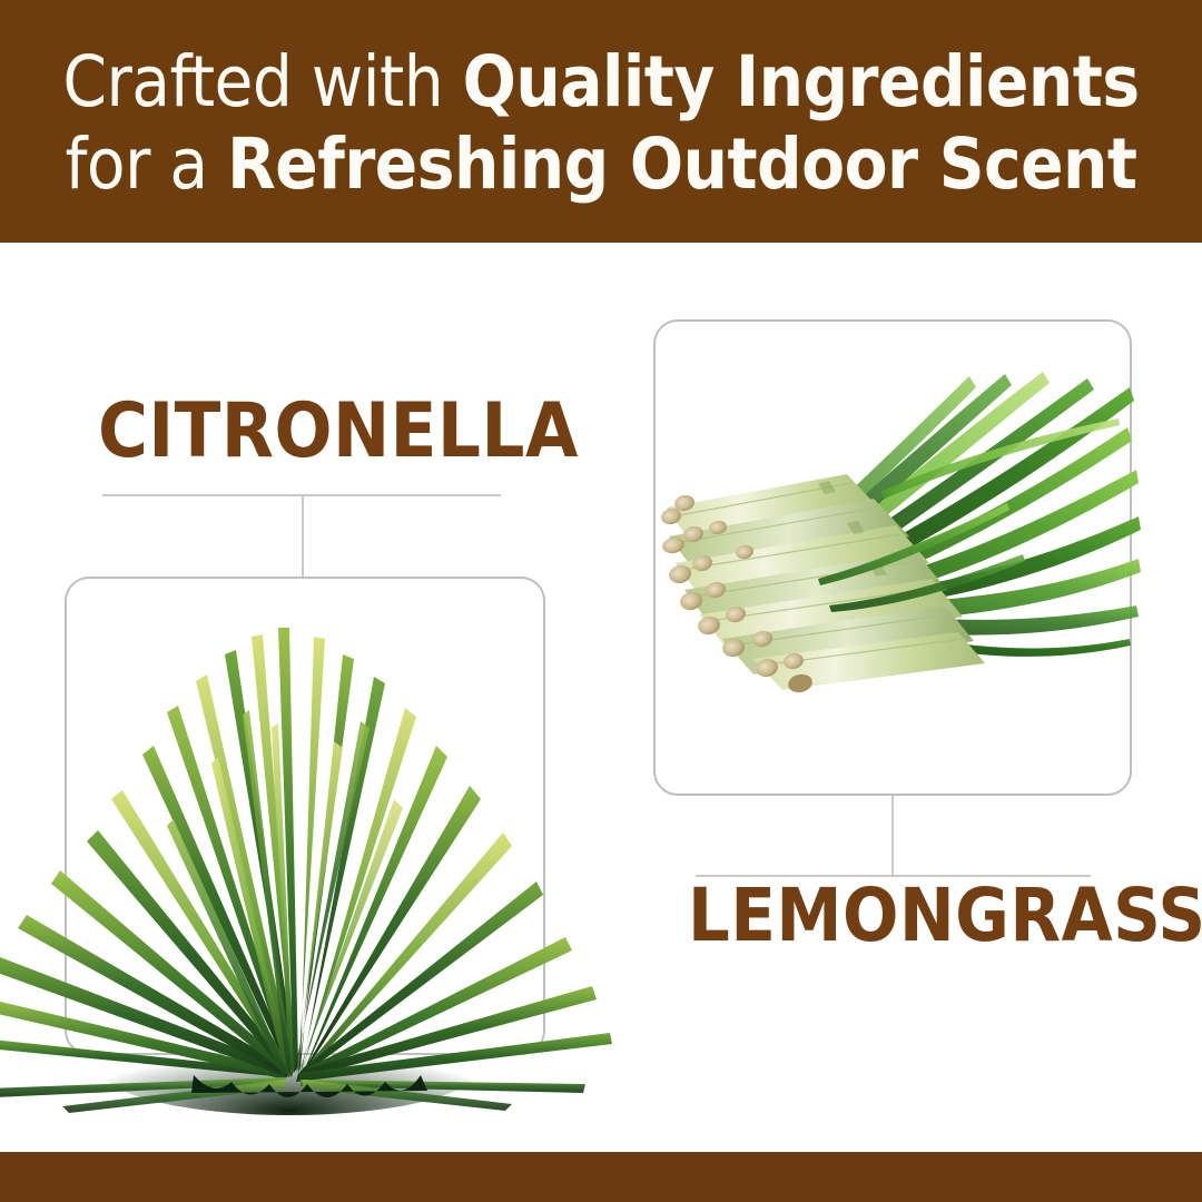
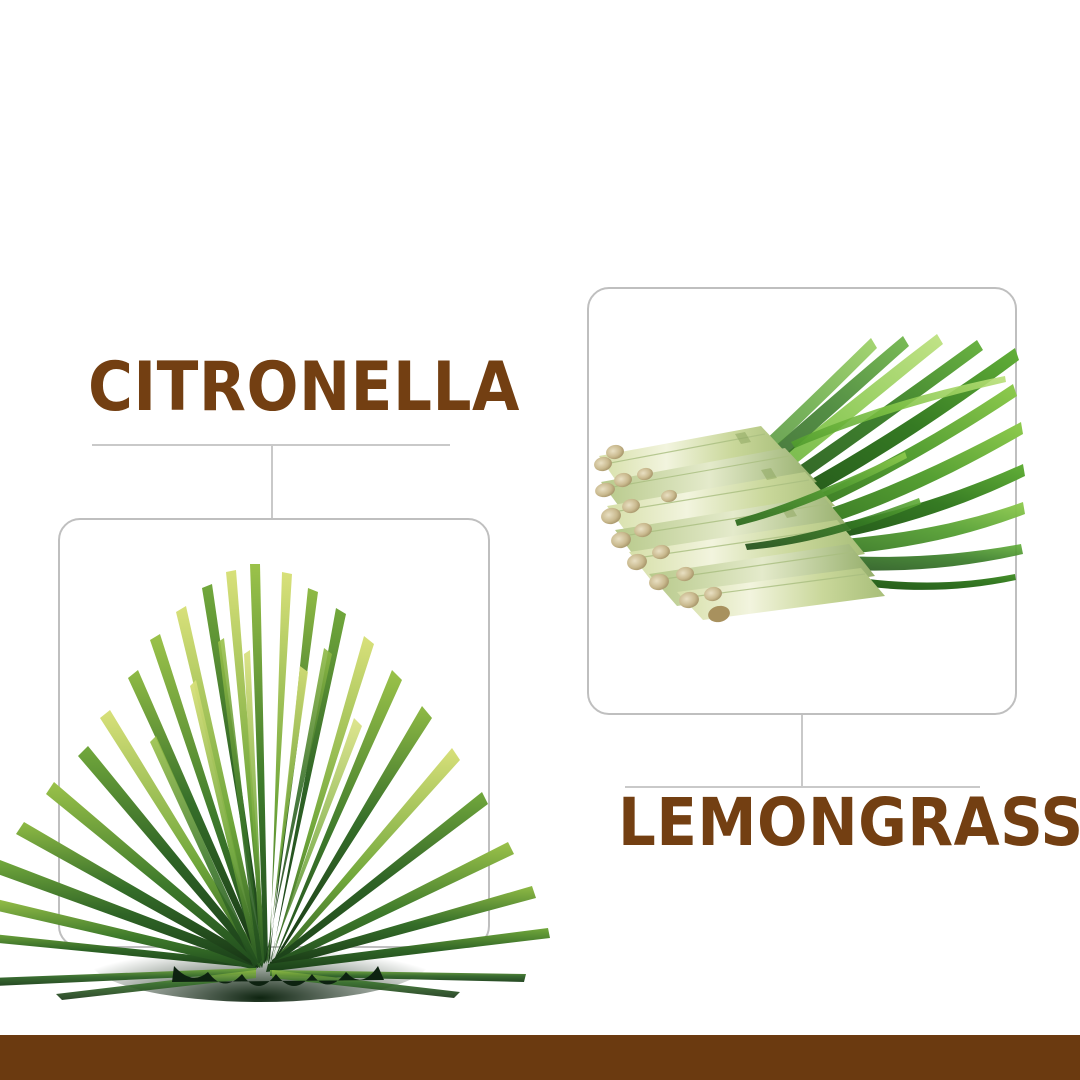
- Crafted with Quality Ingredients
- for a Refreshing Outdoor Scent
  CITRONELLA
  LEMONGRASS
